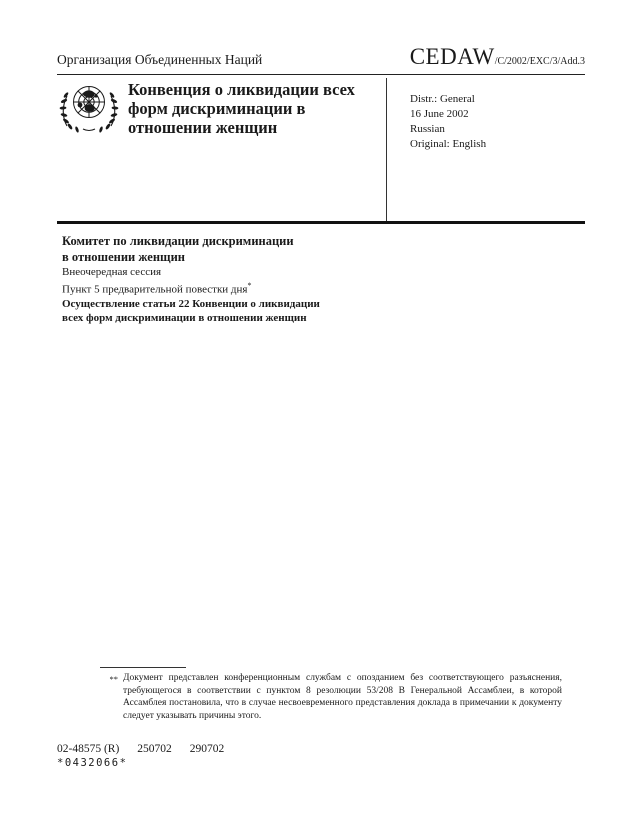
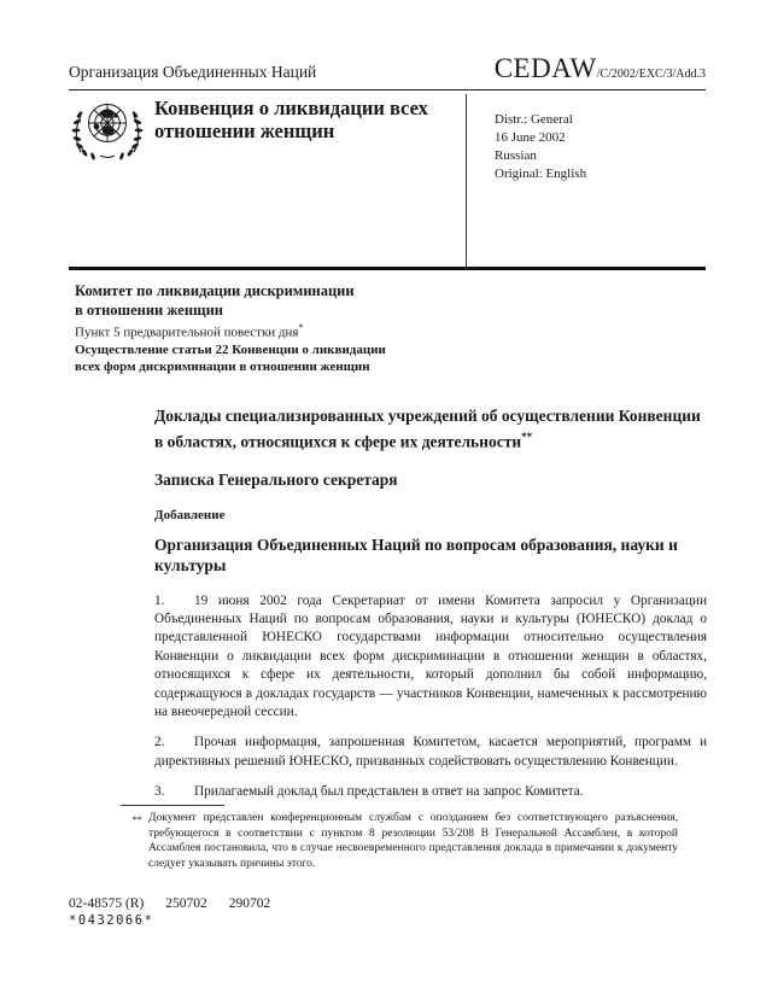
  Организация Объединенных Наций
  CEDAW
  /C/2002/EXC/3/Add.3
  Конвенция о ликвидации всех
- форм дискриминации в
  отношении женщин
  Distr.: General
  16 June 2002
  Russian
  Original: English
  Комитет по ликвидации дискриминации
  в отношении женщин
- Внеочередная сессия
  Пункт 5 предварительной повестки дня*
  Осуществление статьи 22 Конвенции о ликвидации
  всех форм дискриминации в отношении женщин
+ Доклады специализированных учреждений об осуществлении Конвенции в областях, относящихся к сфере их деятельности**
+ Записка Генерального секретаря
+ Добавление
+ Организация Объединенных Наций по вопросам образования, науки и культуры
+ 1. 19 июня 2002 года Секретариат от имени Комитета запросил у Организации Объединенных Наций по вопросам образования, науки и культуры (ЮНЕСКО) доклад о представленной ЮНЕСКО государствами информации относительно осуществления Конвенции о ликвидации всех форм дискриминации в отношении женщин в областях, относящихся к сфере их деятельности, который дополнил бы собой информацию, содержащуюся в докладах государств — участников Конвенции, намеченных к рассмотрению на внеочередной сессии.
+ 2. Прочая информация, запрошенная Комитетом, касается мероприятий, программ и директивных решений ЮНЕСКО, призванных содействовать осуществлению Конвенции.
+ 3. Прилагаемый доклад был представлен в ответ на запрос Комитета.
  **
  Документ представлен конференционным службам с опозданием без соответствующего разъяснения, требующегося в соответствии с пунктом 8 резолюции 53/208 В Генеральной Ассамблеи, в которой Ассамблея постановила, что в случае несвоевременного представления доклада в примечании к документу следует указывать причины этого.
  02-48575 (R) 250702 290702
  *0432066*
